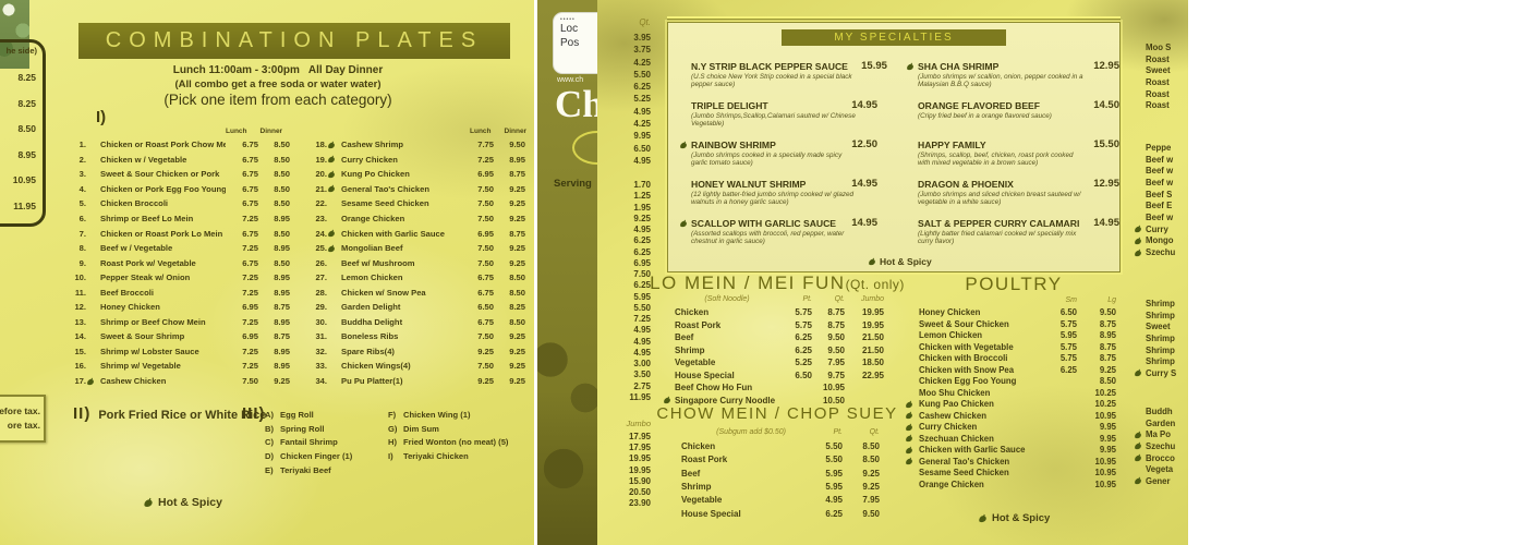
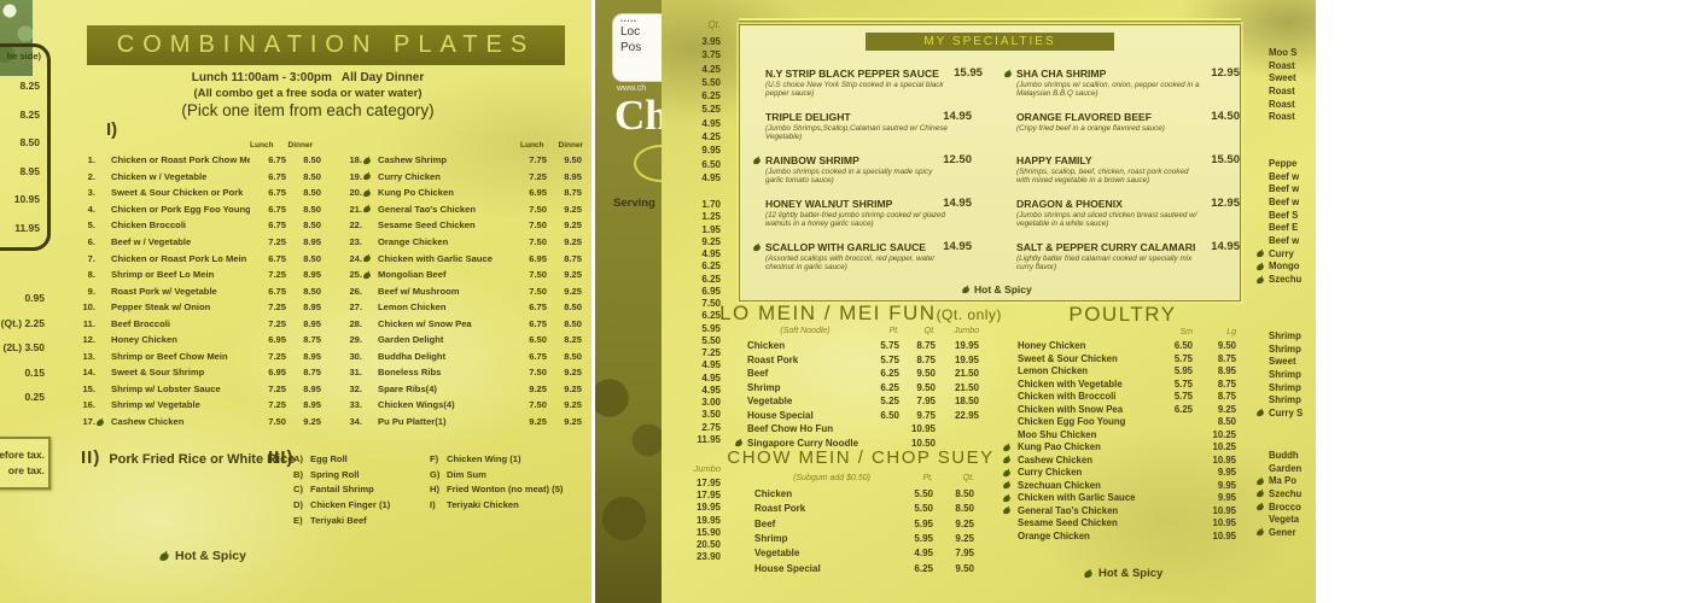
  he side)
  8.25
  8.25
  8.50
  8.95
  10.95
  11.95
+ 0.95
+ (Qt.) 2.25
+ (2L) 3.50
+ 0.15
+ 0.25
  efore tax.
  ore tax.
  COMBINATION PLATES
  Lunch 11:00am - 3:00pm All Day Dinner
  (All combo get a free soda or water water)
  (Pick one item from each category)
  I)
  1.
  Chicken or Roast Pork Chow Me
  6.75
  8.50
  2.
  Chicken w / Vegetable
  6.75
  8.50
  3.
  Sweet & Sour Chicken or Pork
  6.75
  8.50
  4.
  Chicken or Pork Egg Foo Young
  6.75
  8.50
  5.
  Chicken Broccoli
  6.75
  8.50
  6.
- Shrimp or Beef Lo Mein
+ Beef w / Vegetable
  7.25
  8.95
  7.
  Chicken or Roast Pork Lo Mein
  6.75
  8.50
  8.
- Beef w / Vegetable
+ Shrimp or Beef Lo Mein
  7.25
  8.95
  9.
  Roast Pork w/ Vegetable
  6.75
  8.50
  10.
  Pepper Steak w/ Onion
  7.25
  8.95
  11.
  Beef Broccoli
  7.25
  8.95
  12.
  Honey Chicken
  6.95
  8.75
  13.
  Shrimp or Beef Chow Mein
  7.25
  8.95
  14.
  Sweet & Sour Shrimp
  6.95
  8.75
  15.
  Shrimp w/ Lobster Sauce
  7.25
  8.95
  16.
  Shrimp w/ Vegetable
  7.25
  8.95
  17.
  Cashew Chicken
  7.50
  9.25
  18.
  Cashew Shrimp
  7.75
  9.50
  19.
  Curry Chicken
  7.25
  8.95
  20.
  Kung Po Chicken
  6.95
  8.75
  21.
  General Tao's Chicken
  7.50
  9.25
  22.
  Sesame Seed Chicken
  7.50
  9.25
  23.
  Orange Chicken
  7.50
  9.25
  24.
  Chicken with Garlic Sauce
  6.95
  8.75
  25.
  Mongolian Beef
  7.50
  9.25
  26.
  Beef w/ Mushroom
  7.50
  9.25
  27.
  Lemon Chicken
  6.75
  8.50
  28.
  Chicken w/ Snow Pea
  6.75
  8.50
  29.
  Garden Delight
  6.50
  8.25
  30.
  Buddha Delight
  6.75
  8.50
  31.
  Boneless Ribs
  7.50
  9.25
  32.
  Spare Ribs(4)
  9.25
  9.25
  33.
  Chicken Wings(4)
  7.50
  9.25
  34.
  Pu Pu Platter(1)
  9.25
  9.25
  II)
  Pork Fried Rice or White Rice
  III)
  A)
  Egg Roll
  B)
  Spring Roll
  C)
  Fantail Shrimp
  D)
  Chicken Finger (1)
  E)
  Teriyaki Beef
  F)
  Chicken Wing (1)
  G)
  Dim Sum
  H)
  Fried Wonton (no meat) (5)
  I)
  Teriyaki Chicken
  Hot & Spicy
  Loc
  Pos
  Ch
  Serving
  Qt.
  3.95
  3.75
  4.25
  5.50
  6.25
  5.25
  4.95
  4.25
  9.95
  6.50
  4.95
  1.70
  1.25
  1.95
  9.25
  4.95
  6.25
  6.25
  6.95
  7.50
  6.25
  5.95
  5.50
  7.25
  4.95
  4.95
  4.95
  3.00
  3.50
  2.75
  11.95
  Jumbo
  17.95
  17.95
  19.95
  19.95
  15.90
  20.50
  23.90
  MY SPECIALTIES
  N.Y STRIP BLACK PEPPER SAUCE
  15.95
  TRIPLE DELIGHT
  14.95
  RAINBOW SHRIMP
  12.50
  HONEY WALNUT SHRIMP
  14.95
  SCALLOP WITH GARLIC SAUCE
  14.95
  SHA CHA SHRIMP
  12.95
  ORANGE FLAVORED BEEF
  14.50
  HAPPY FAMILY
  15.50
  DRAGON & PHOENIX
  12.95
  SALT & PEPPER CURRY CALAMARI
  14.95
  Hot & Spicy
  LO MEIN / MEI FUN(Qt. only)
  Chicken
  5.75
  8.75
  19.95
  Roast Pork
  5.75
  8.75
  19.95
  Beef
  6.25
  9.50
  21.50
  Shrimp
  6.25
  9.50
  21.50
  Vegetable
  5.25
  7.95
  18.50
  House Special
  6.50
  9.75
  22.95
  Beef Chow Ho Fun
  10.95
  Singapore Curry Noodle
  10.50
  CHOW MEIN / CHOP SUEY
  Chicken
  5.50
  8.50
  Roast Pork
  5.50
  8.50
  Beef
  5.95
  9.25
  Shrimp
  5.95
  9.25
  Vegetable
  4.95
  7.95
  House Special
  6.25
  9.50
  POULTRY
  Honey Chicken
  6.50
  9.50
  Sweet & Sour Chicken
  5.75
  8.75
  Lemon Chicken
  5.95
  8.95
  Chicken with Vegetable
  5.75
  8.75
  Chicken with Broccoli
  5.75
  8.75
  Chicken with Snow Pea
  6.25
  9.25
  Chicken Egg Foo Young
  8.50
  Moo Shu Chicken
  10.25
  Kung Pao Chicken
  10.25
  Cashew Chicken
  10.95
  Curry Chicken
  9.95
  Szechuan Chicken
  9.95
  Chicken with Garlic Sauce
  9.95
  General Tao's Chicken
  10.95
  Sesame Seed Chicken
  10.95
  Orange Chicken
  10.95
  Hot & Spicy
  Moo S
  Roast
  Sweet
  Roast
  Roast
  Roast
  Peppe
  Beef w
  Beef w
  Beef w
  Beef S
  Beef E
  Beef w
  Curry
  Mongo
  Szechu
  Shrimp
  Shrimp
  Sweet
  Shrimp
  Shrimp
  Shrimp
  Curry S
  Buddh
  Garden
  Ma Po
  Szechu
  Brocco
  Vegeta
  Gener
